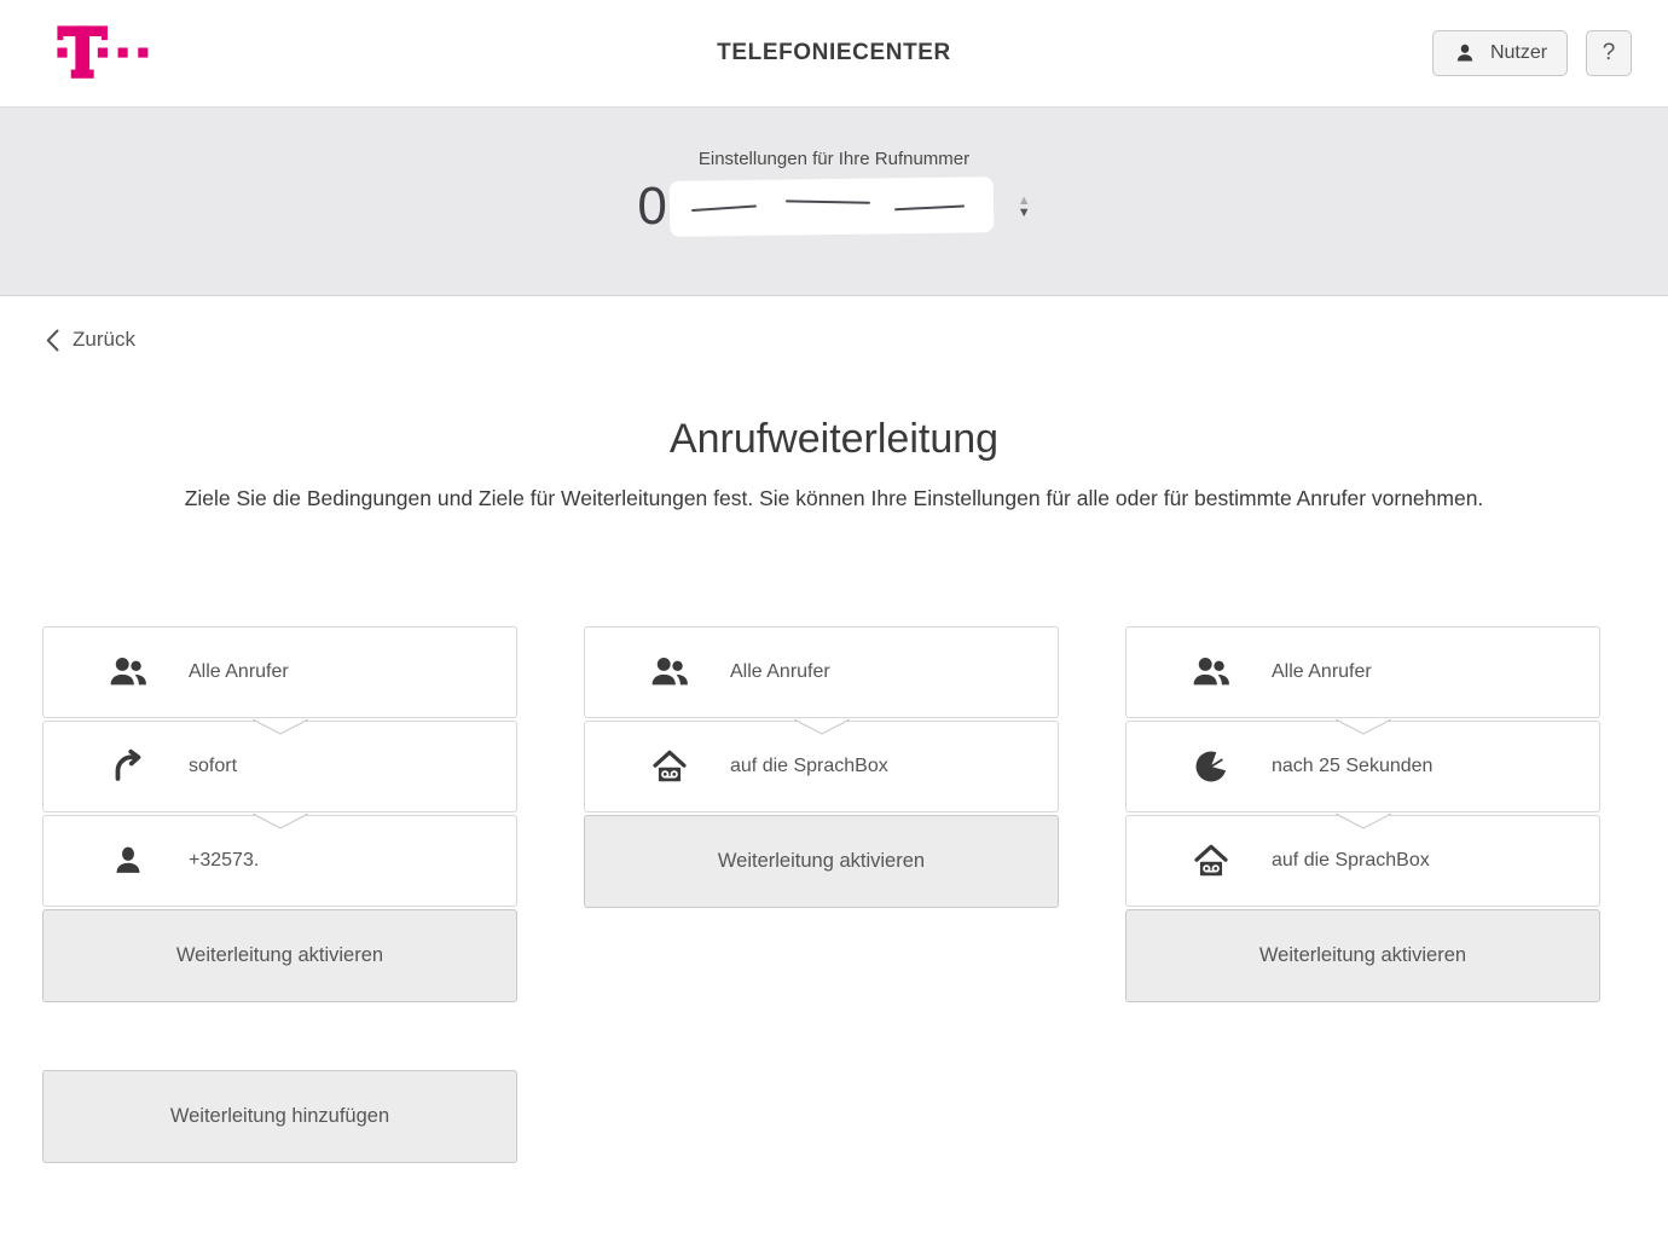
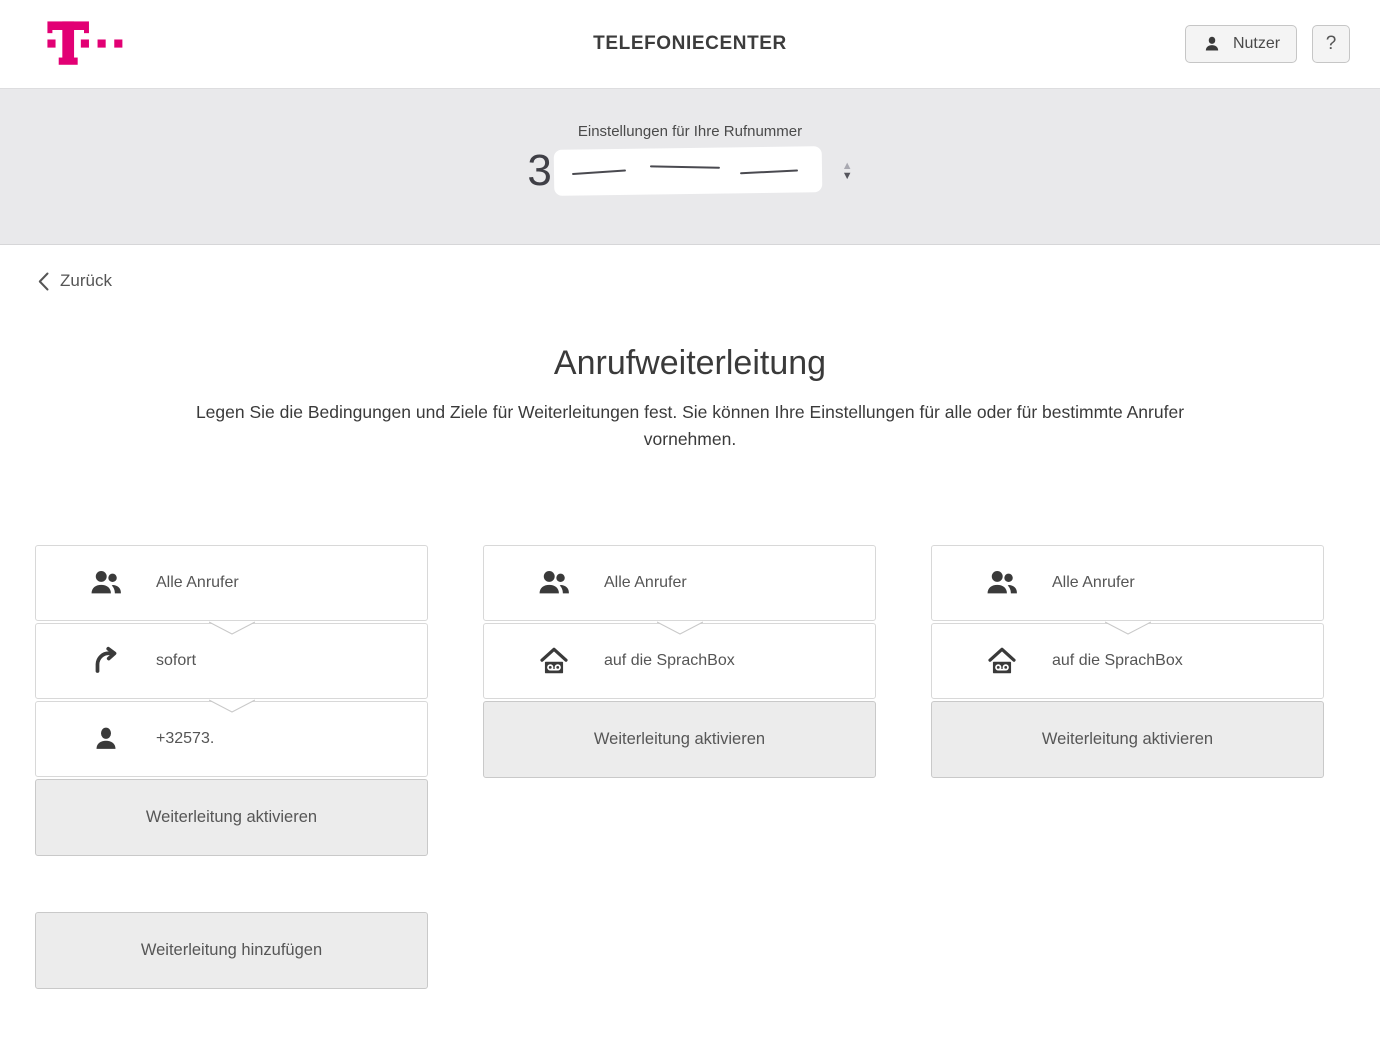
  TELEFONIECENTER
  Nutzer
  ?
  Einstellungen für Ihre Rufnummer
- 0
+ 3
  ▲
  ▼
  Zurück
  Anrufweiterleitung
- Ziele Sie die Bedingungen und Ziele für Weiterleitungen fest. Sie können Ihre Einstellungen für alle oder für bestimmte Anrufer vornehmen.
+ Legen Sie die Bedingungen und Ziele für Weiterleitungen fest. Sie können Ihre Einstellungen für alle oder für bestimmte Anrufer vornehmen.
  Alle Anrufer
  sofort
  +32573.
  Weiterleitung aktivieren
  Alle Anrufer
  auf die SprachBox
  Weiterleitung aktivieren
  Alle Anrufer
- nach 25 Sekunden
  auf die SprachBox
  Weiterleitung aktivieren
  Weiterleitung hinzufügen
